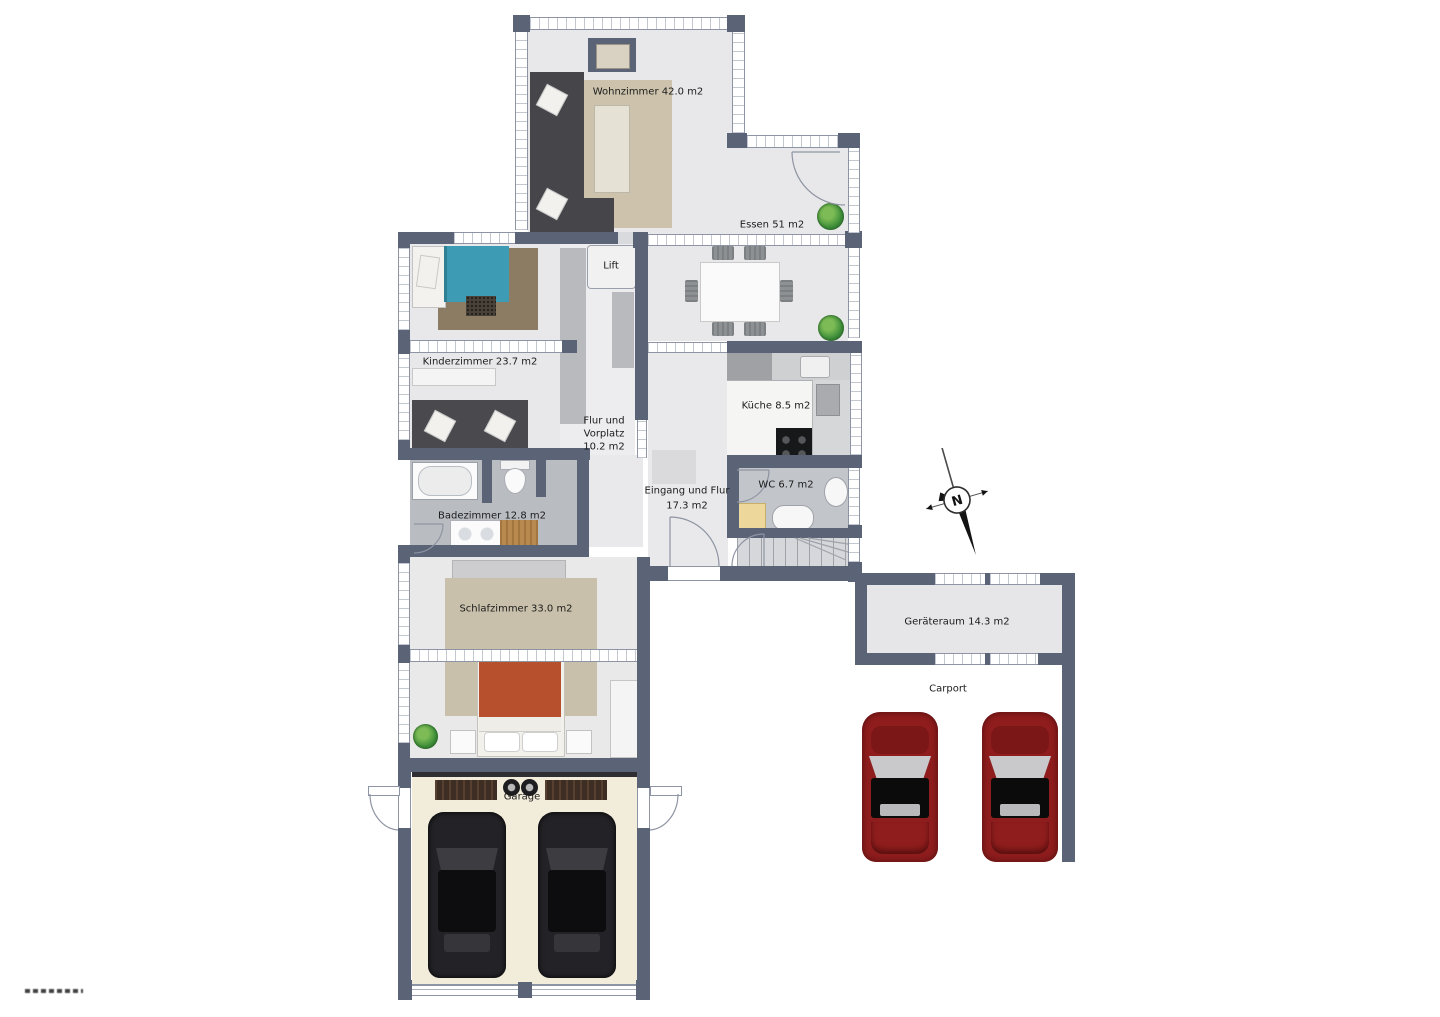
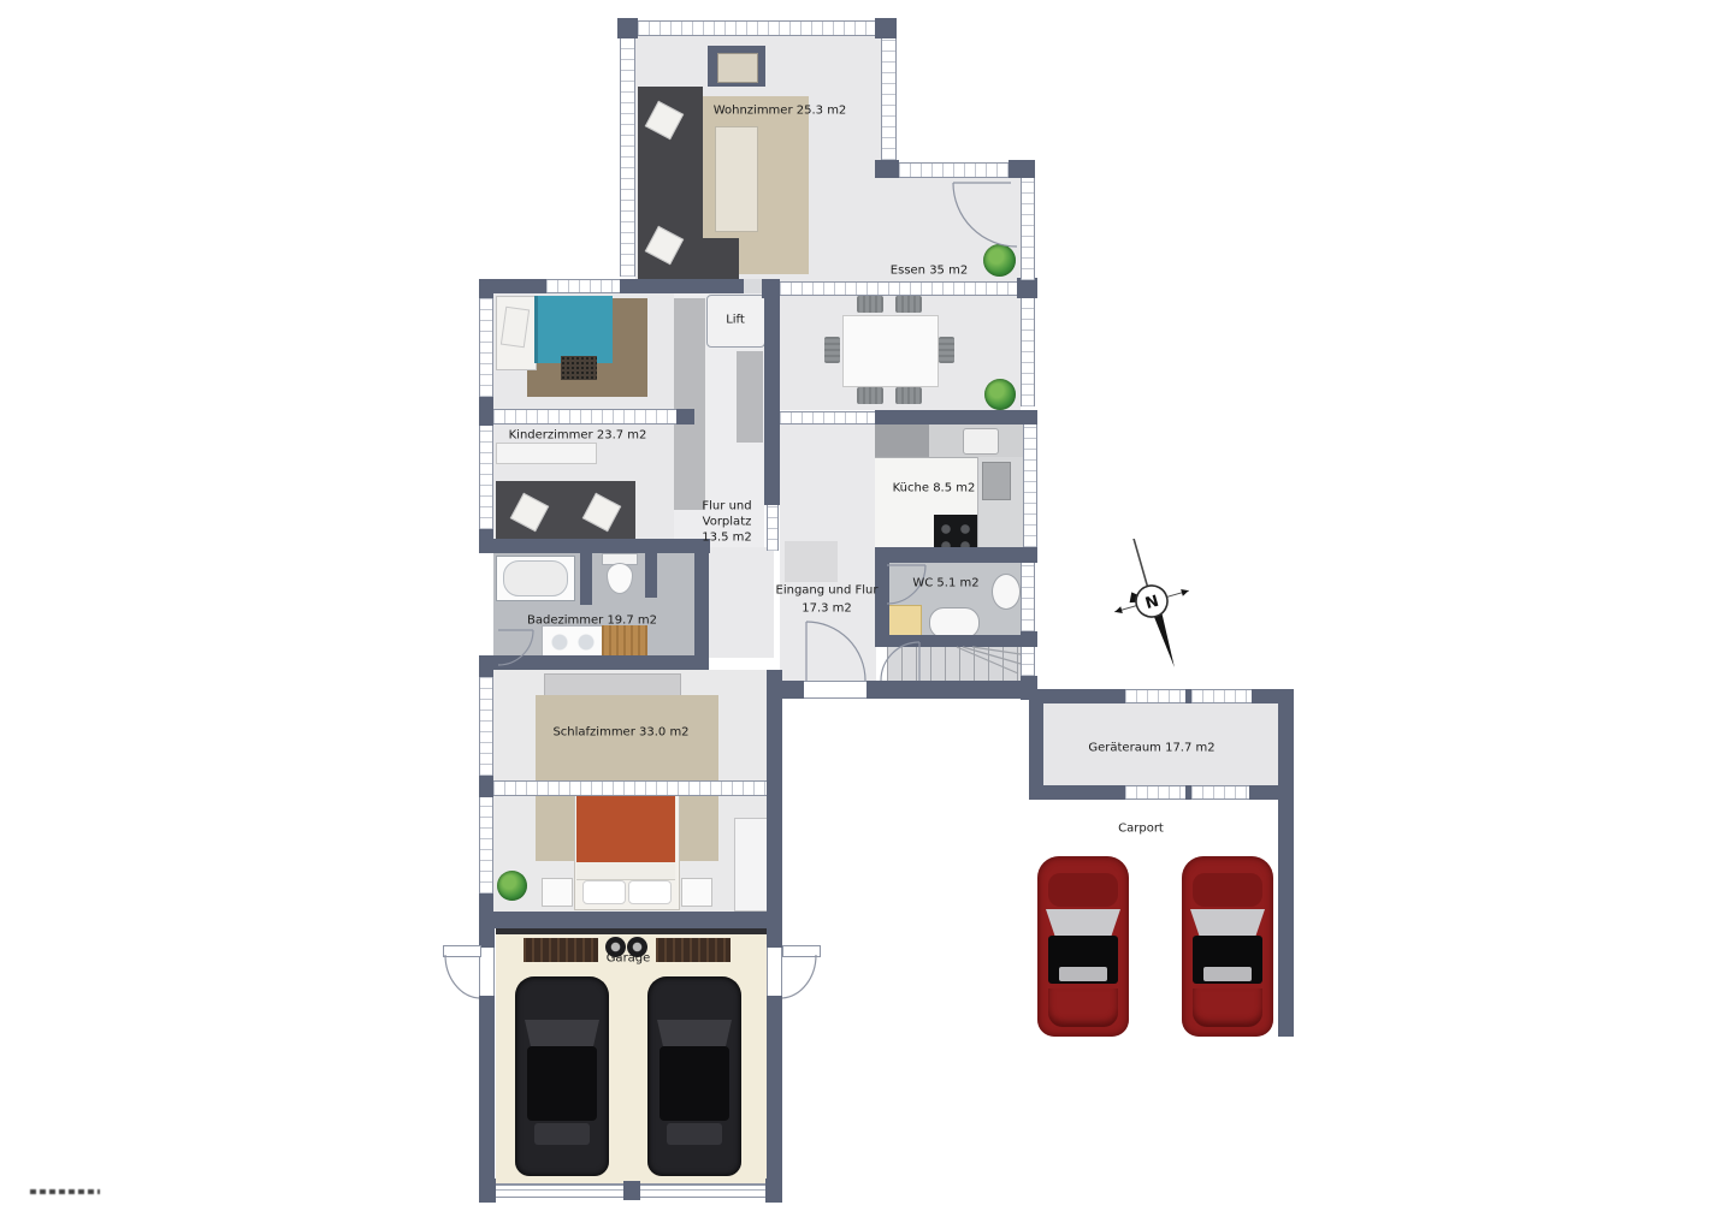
- Wohnzimmer 42.0 m2
+ Wohnzimmer 25.3 m2
- Essen 51 m2
+ Essen 35 m2
  Kinderzimmer 23.7 m2
  Lift
  Flur und
  Vorplatz
- 10.2 m2
+ 13.5 m2
  Küche 8.5 m2
  Eingang und Flur
  17.3 m2
- WC 6.7 m2
+ WC 5.1 m2
- Badezimmer 12.8 m2
+ Badezimmer 19.7 m2
  Schlafzimmer 33.0 m2
- Geräteraum 14.3 m2
+ Geräteraum 17.7 m2
  Carport
  Garage
